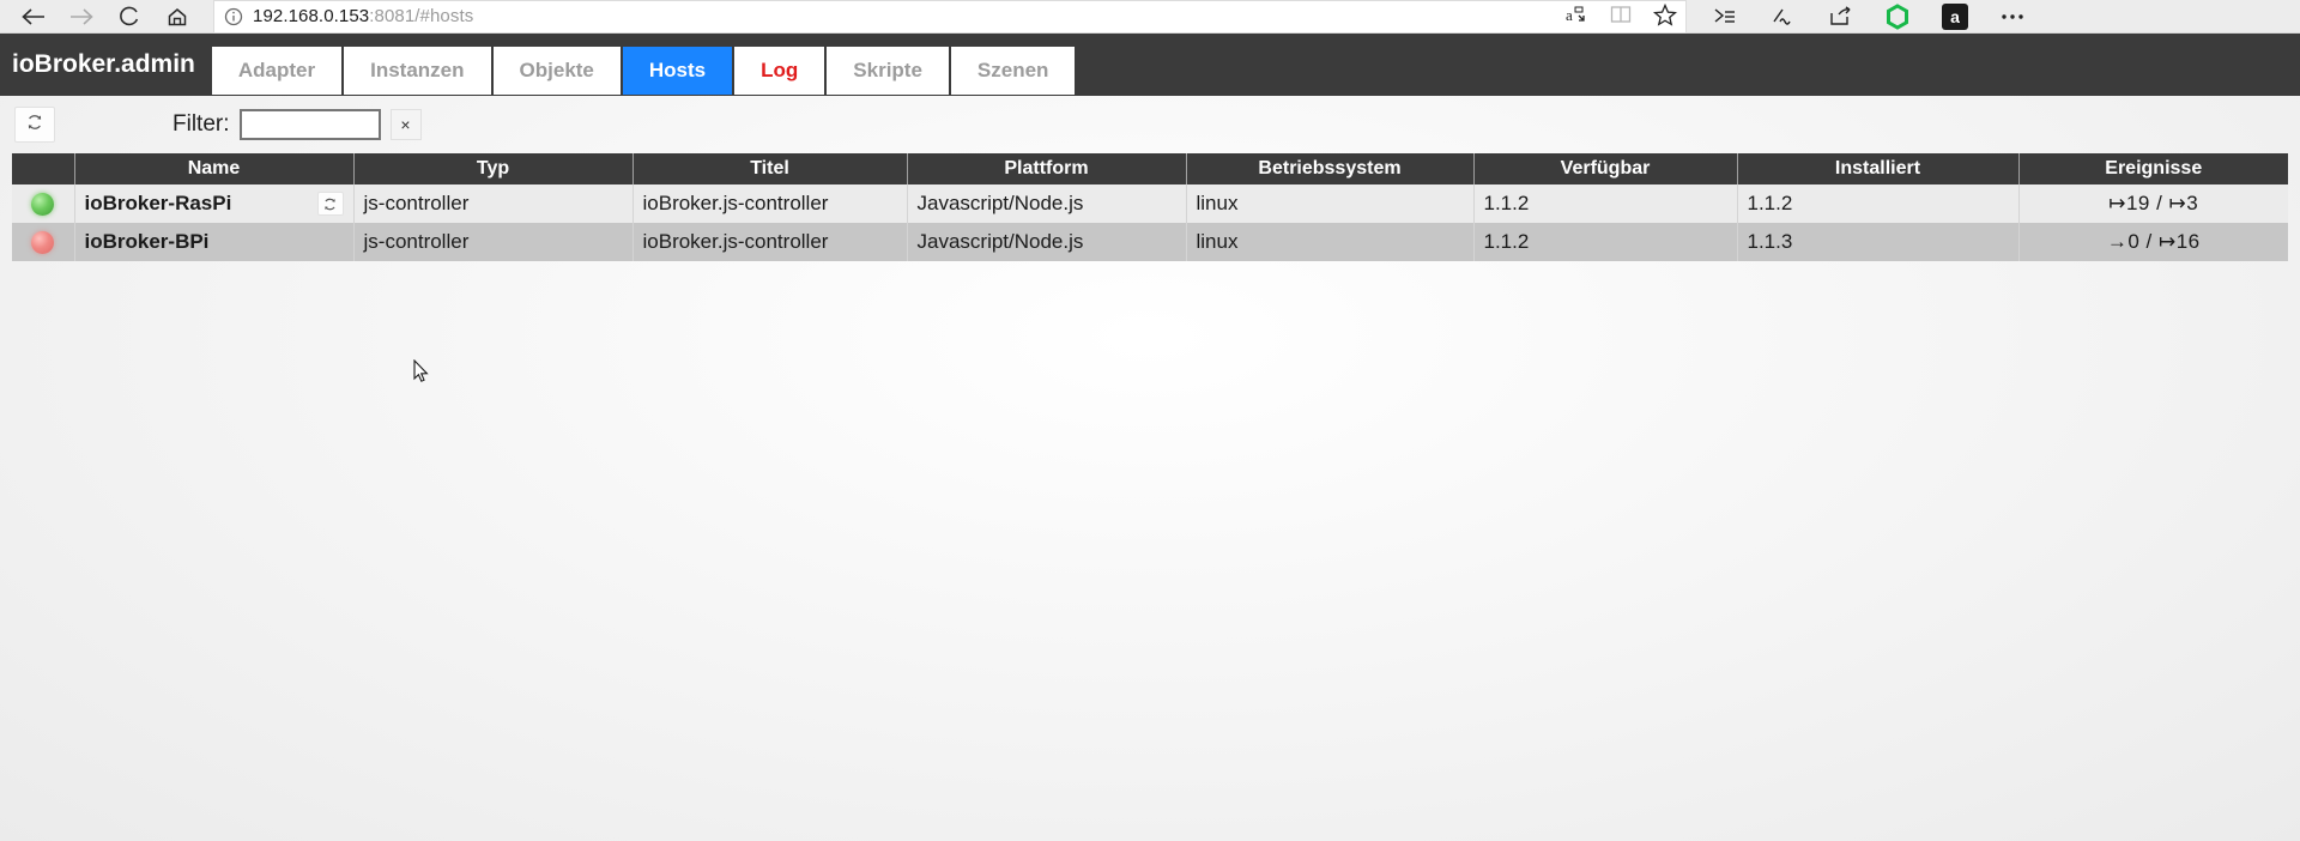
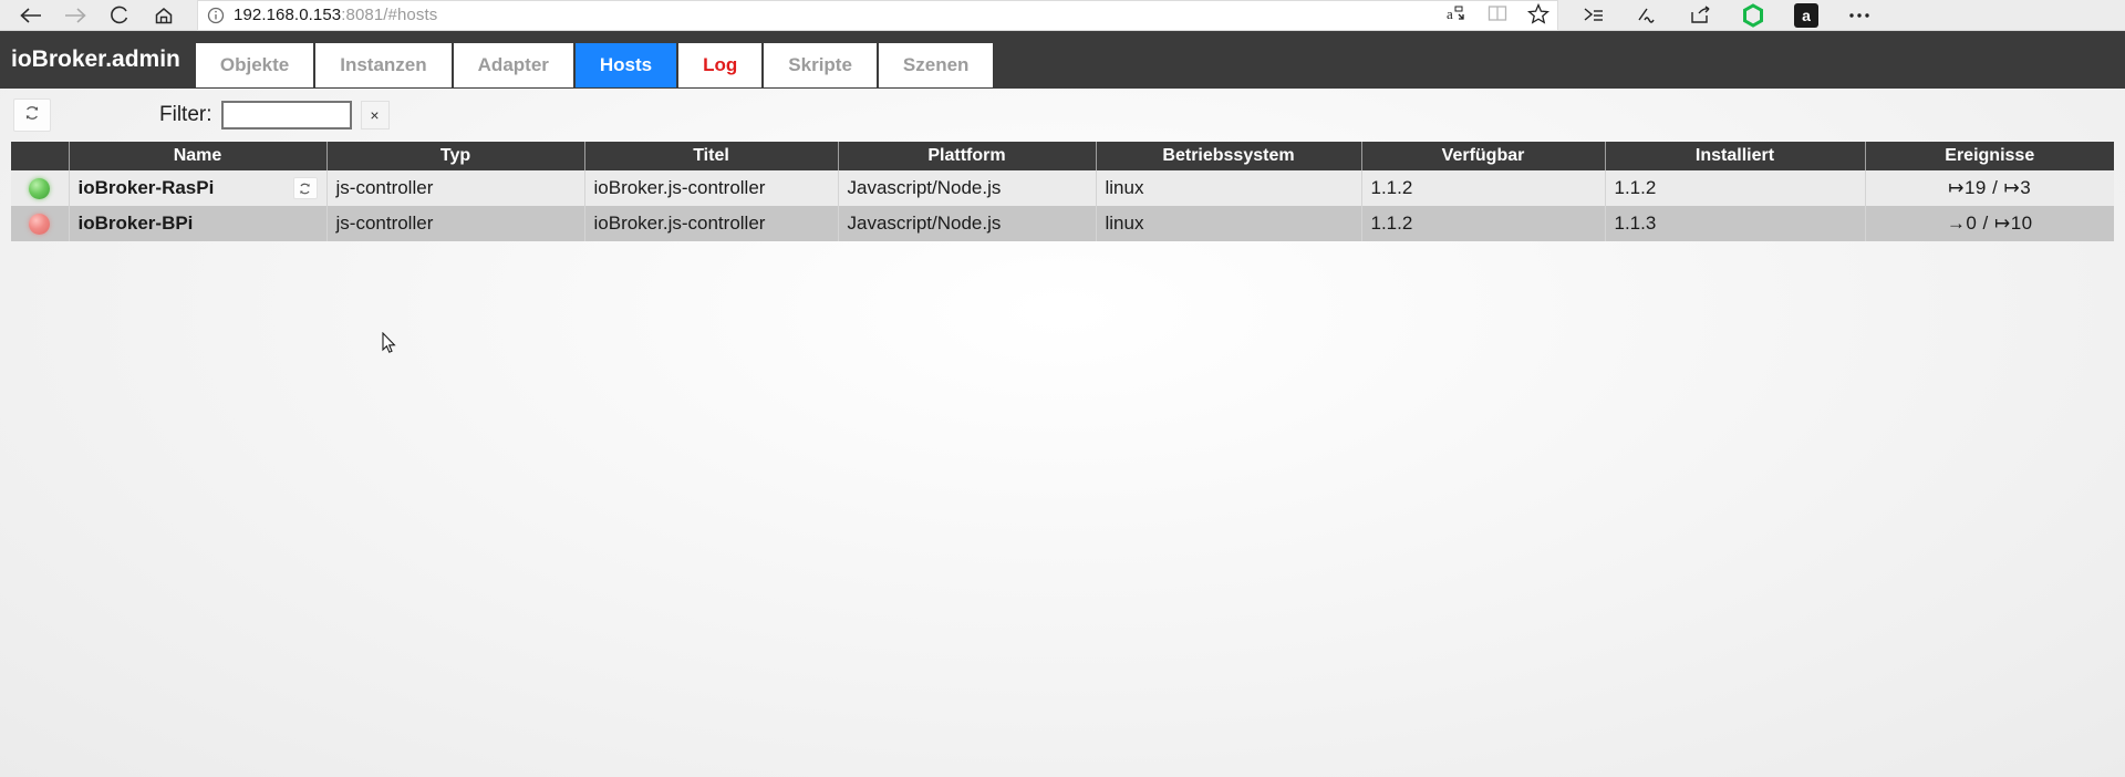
  192.168.0.153:8081/#hosts
  a
  a
  ioBroker.admin
- Adapter
+ Objekte
  Instanzen
- Objekte
+ Adapter
  Hosts
  Log
  Skripte
  Szenen
  Filter:
  ×
  	Name	Typ	Titel	Plattform	Betriebssystem	Verfügbar	Installiert	Ereignisse
  	ioBroker-RasPi	js-controller	ioBroker.js-controller	Javascript/Node.js	linux	1.1.2	1.1.2	↦19 / ↦3
- 	ioBroker-BPi	js-controller	ioBroker.js-controller	Javascript/Node.js	linux	1.1.2	1.1.3	→0 / ↦16
+ 	ioBroker-BPi	js-controller	ioBroker.js-controller	Javascript/Node.js	linux	1.1.2	1.1.3	→0 / ↦10
